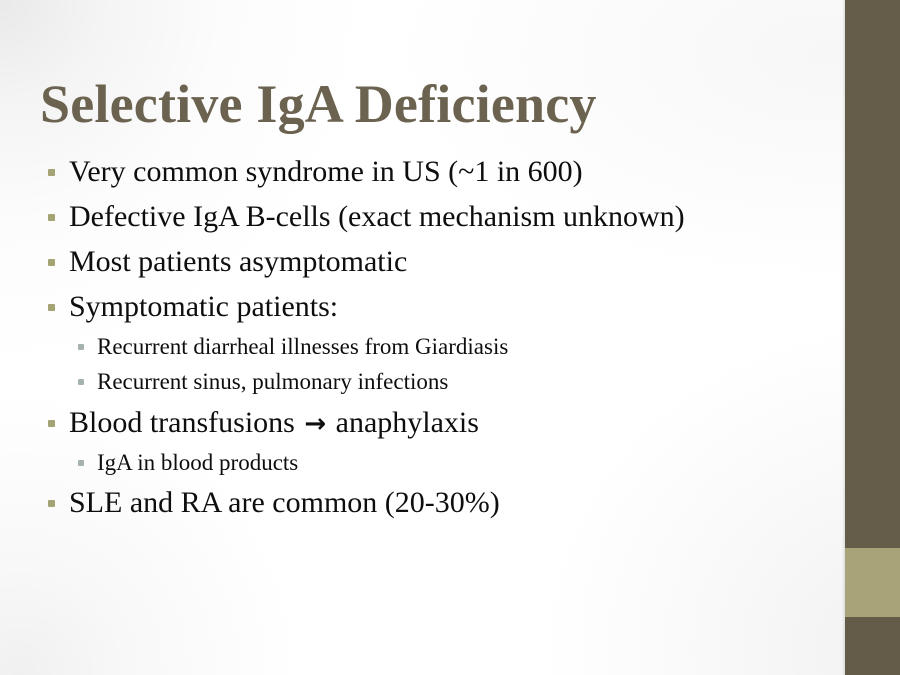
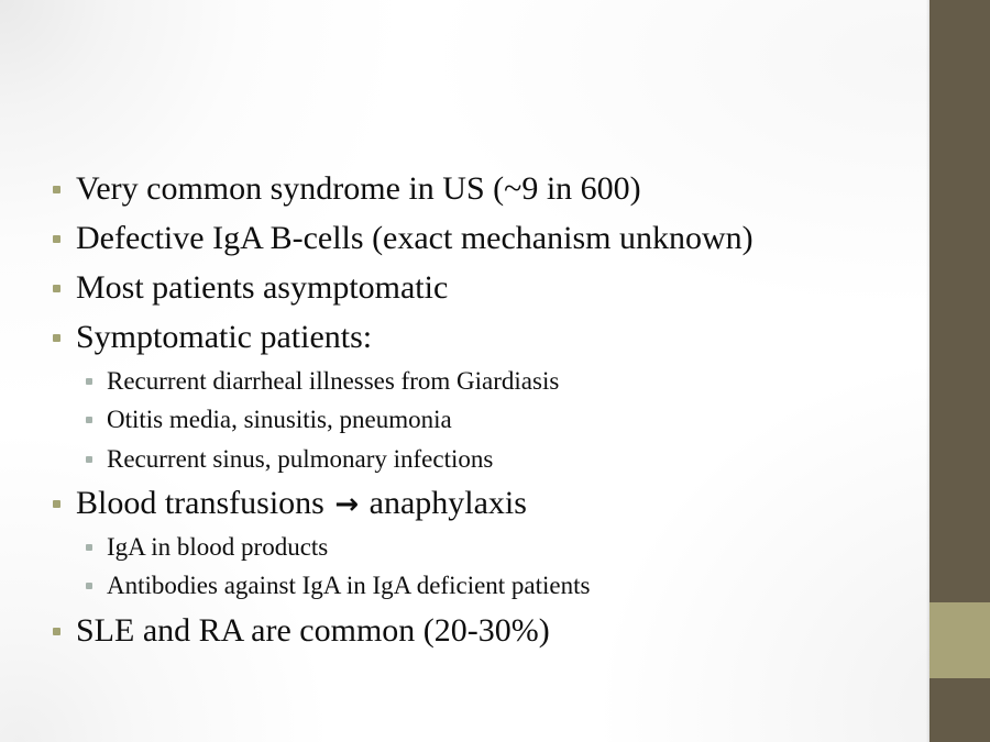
- Selective IgA Deficiency
- Very common syndrome in US (~1 in 600)
+ Very common syndrome in US (~9 in 600)
  Defective IgA B-cells (exact mechanism unknown)
  Most patients asymptomatic
  Symptomatic patients:
  Recurrent diarrheal illnesses from Giardiasis
+ Otitis media, sinusitis, pneumonia
  Recurrent sinus, pulmonary infections
  Blood transfusions → anaphylaxis
  IgA in blood products
+ Antibodies against IgA in IgA deficient patients
  SLE and RA are common (20-30%)
